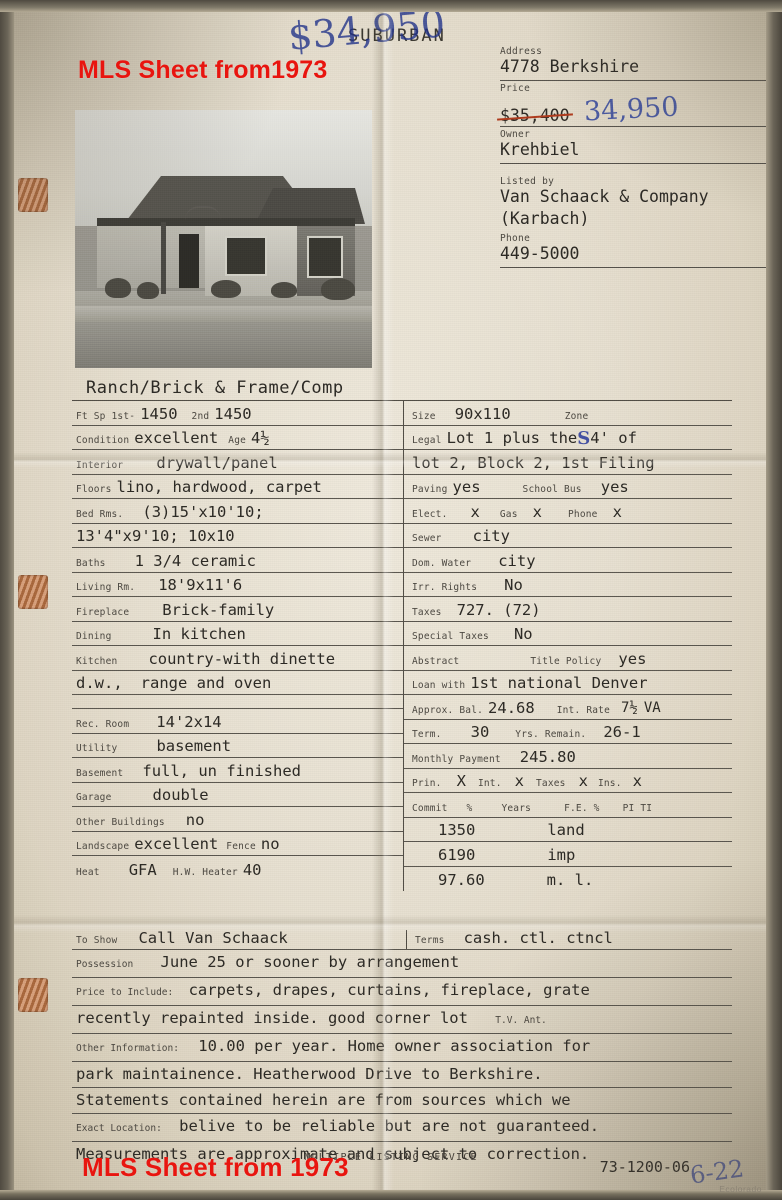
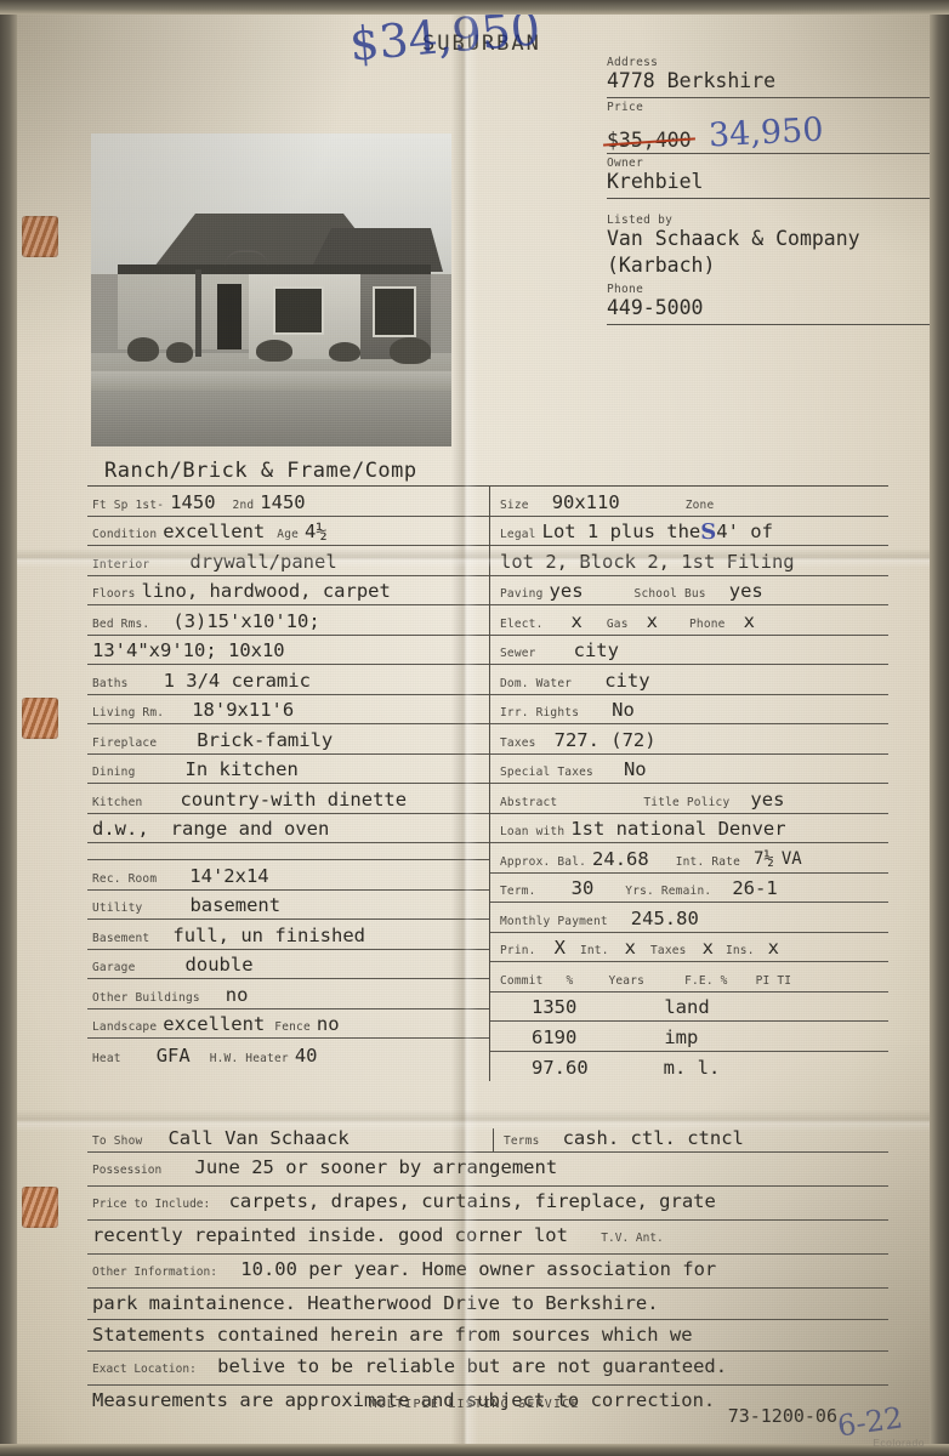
- MLS Sheet from1973
- MLS Sheet from 1973
  Ecolorado
